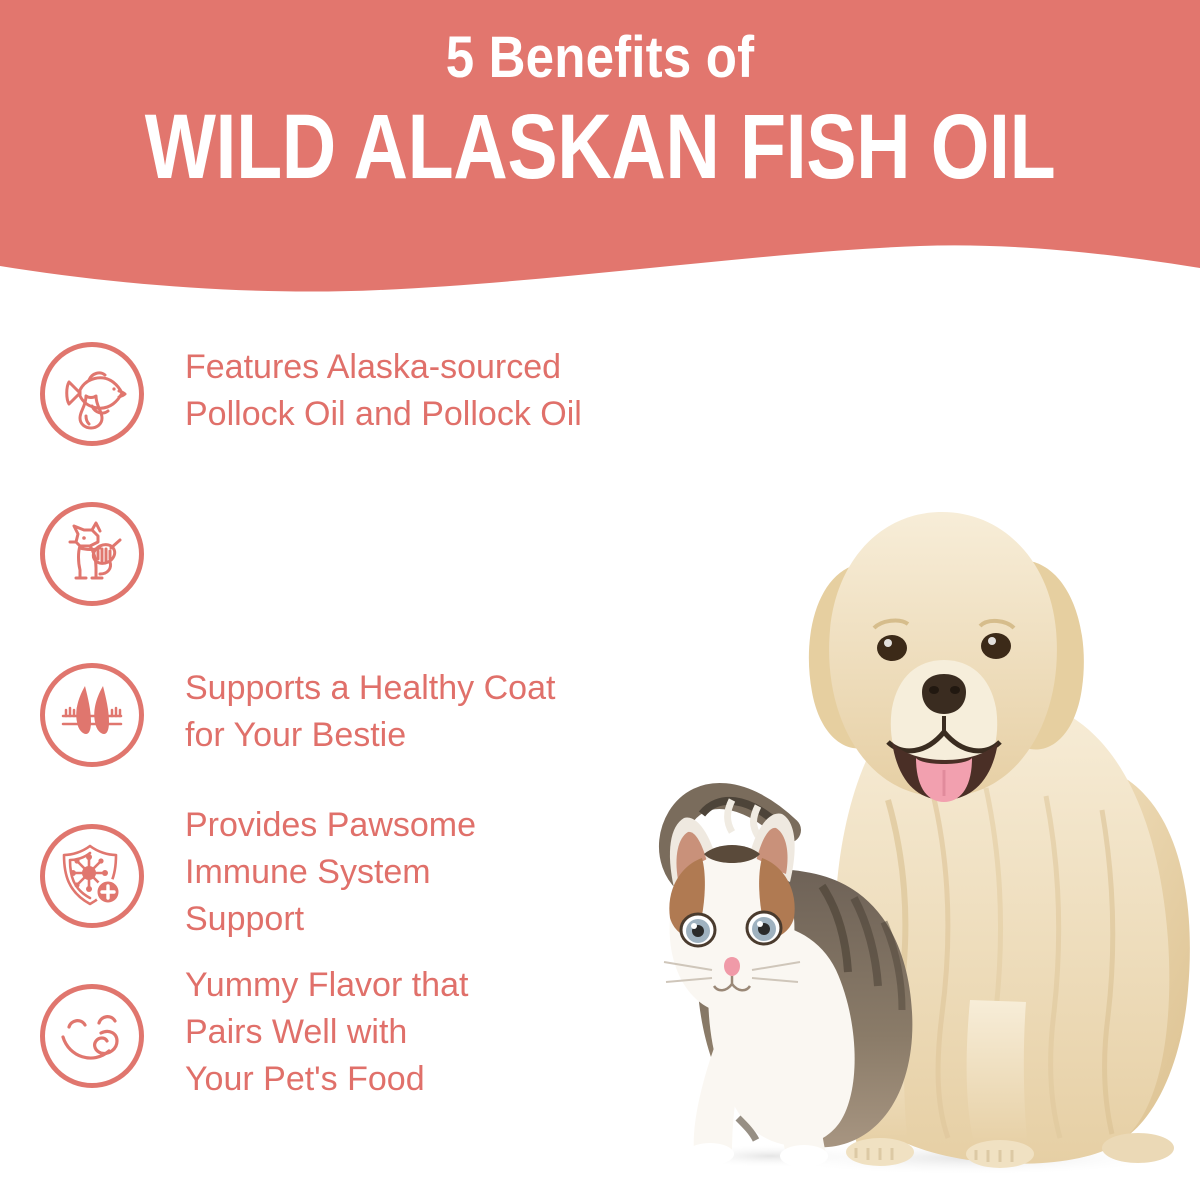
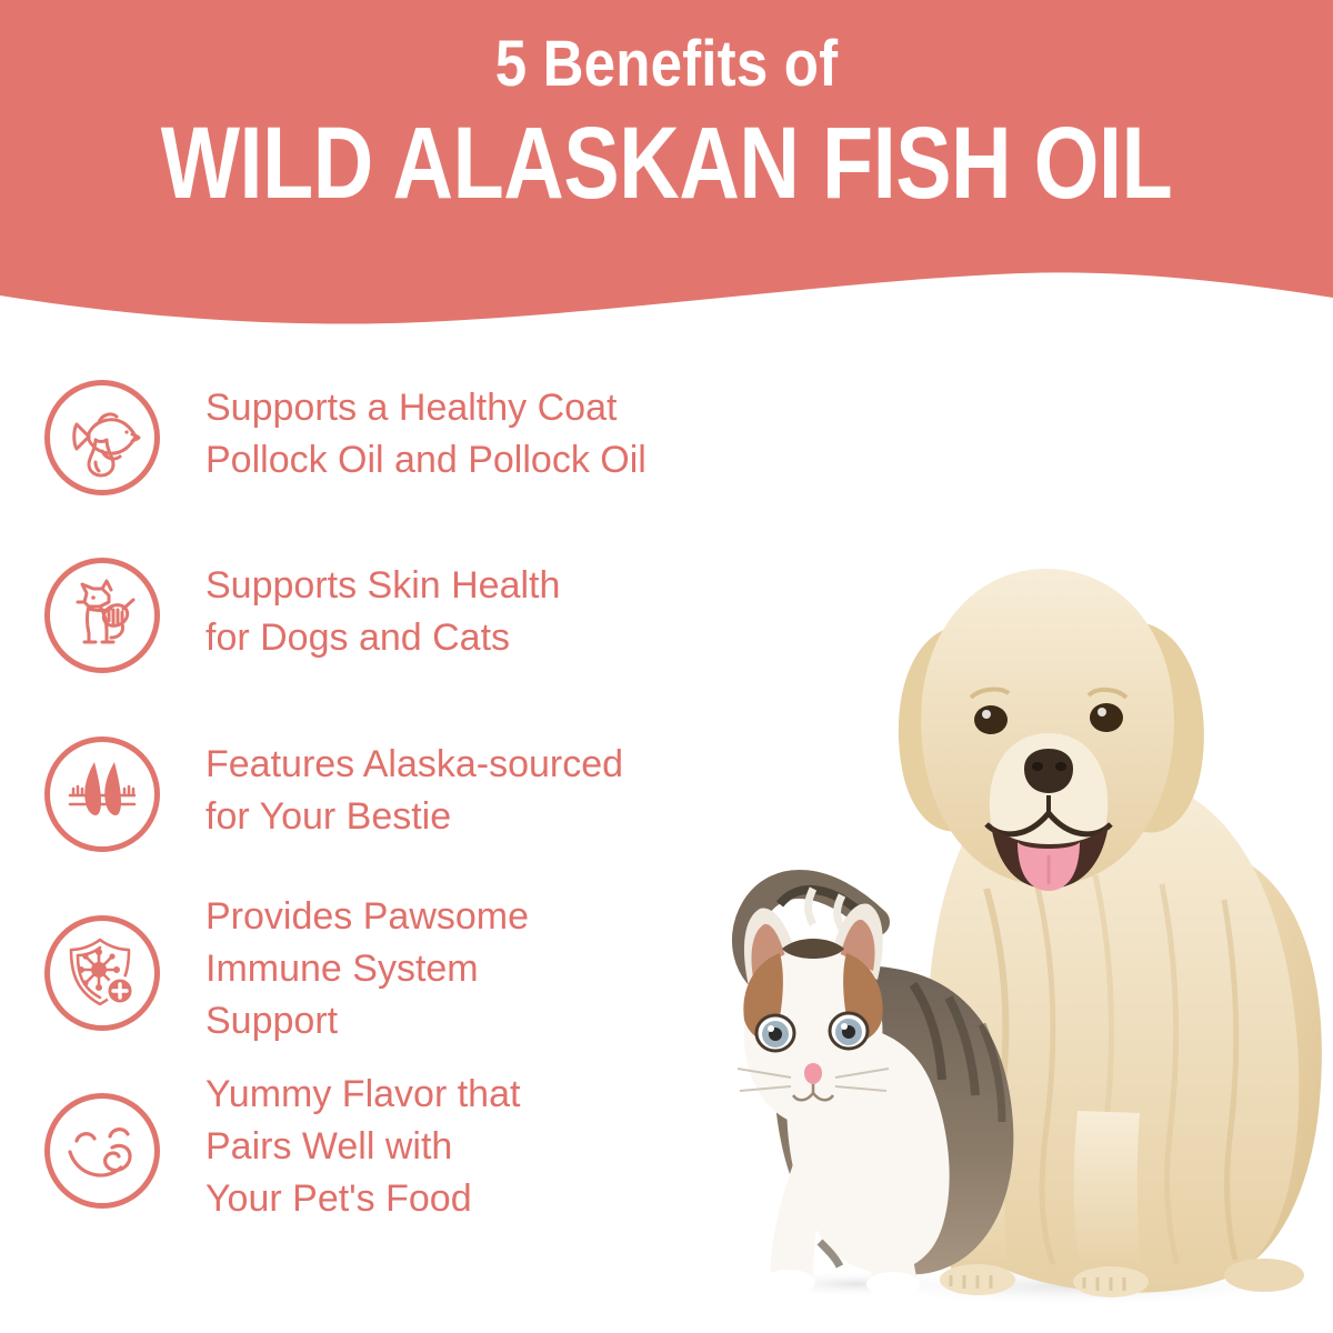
  5 Benefits of
  WILD ALASKAN FISH OIL
- Features Alaska-sourced
+ Supports a Healthy Coat
  Pollock Oil and Pollock Oil
+ Supports Skin Health
+ for Dogs and Cats
- Supports a Healthy Coat
+ Features Alaska-sourced
  for Your Bestie
  Provides Pawsome
  Immune System
  Support
  Yummy Flavor that
  Pairs Well with
  Your Pet's Food
